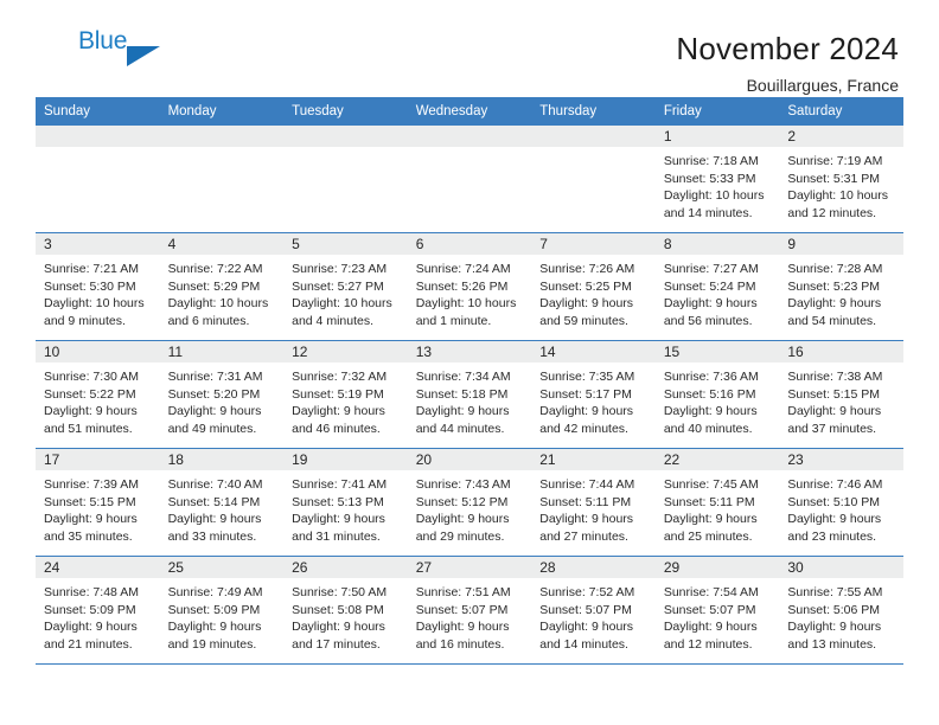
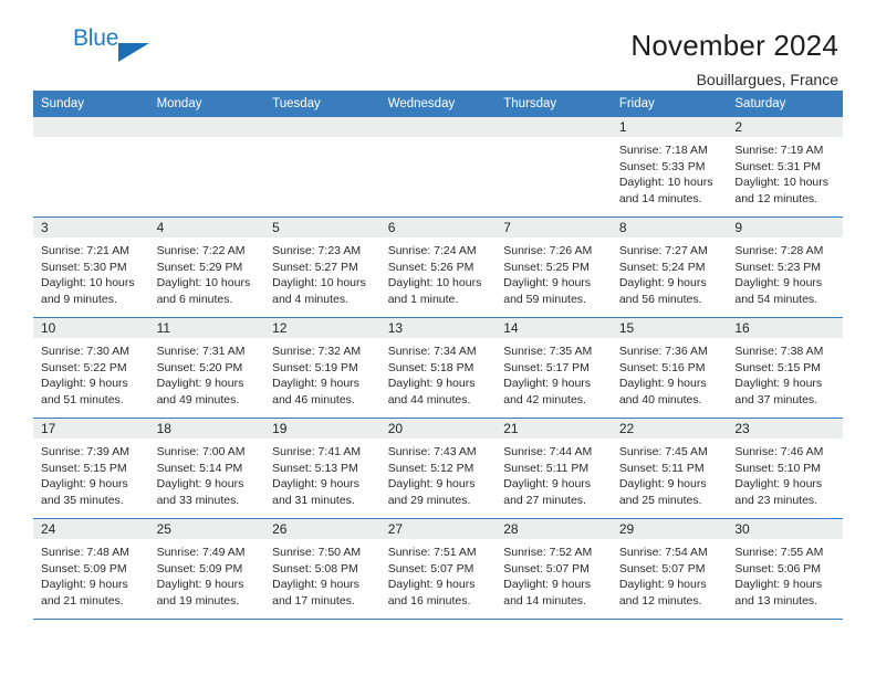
  Blue
  November 2024
  Bouillargues, France
  Sunday	Monday	Tuesday	Wednesday	Thursday	Friday	Saturday
  					1Sunrise: 7:18 AMSunset: 5:33 PMDaylight: 10 hoursand 14 minutes.	2Sunrise: 7:19 AMSunset: 5:31 PMDaylight: 10 hoursand 12 minutes.
  3Sunrise: 7:21 AMSunset: 5:30 PMDaylight: 10 hoursand 9 minutes.	4Sunrise: 7:22 AMSunset: 5:29 PMDaylight: 10 hoursand 6 minutes.	5Sunrise: 7:23 AMSunset: 5:27 PMDaylight: 10 hoursand 4 minutes.	6Sunrise: 7:24 AMSunset: 5:26 PMDaylight: 10 hoursand 1 minute.	7Sunrise: 7:26 AMSunset: 5:25 PMDaylight: 9 hoursand 59 minutes.	8Sunrise: 7:27 AMSunset: 5:24 PMDaylight: 9 hoursand 56 minutes.	9Sunrise: 7:28 AMSunset: 5:23 PMDaylight: 9 hoursand 54 minutes.
  10Sunrise: 7:30 AMSunset: 5:22 PMDaylight: 9 hoursand 51 minutes.	11Sunrise: 7:31 AMSunset: 5:20 PMDaylight: 9 hoursand 49 minutes.	12Sunrise: 7:32 AMSunset: 5:19 PMDaylight: 9 hoursand 46 minutes.	13Sunrise: 7:34 AMSunset: 5:18 PMDaylight: 9 hoursand 44 minutes.	14Sunrise: 7:35 AMSunset: 5:17 PMDaylight: 9 hoursand 42 minutes.	15Sunrise: 7:36 AMSunset: 5:16 PMDaylight: 9 hoursand 40 minutes.	16Sunrise: 7:38 AMSunset: 5:15 PMDaylight: 9 hoursand 37 minutes.
- 17Sunrise: 7:39 AMSunset: 5:15 PMDaylight: 9 hoursand 35 minutes.	18Sunrise: 7:40 AMSunset: 5:14 PMDaylight: 9 hoursand 33 minutes.	19Sunrise: 7:41 AMSunset: 5:13 PMDaylight: 9 hoursand 31 minutes.	20Sunrise: 7:43 AMSunset: 5:12 PMDaylight: 9 hoursand 29 minutes.	21Sunrise: 7:44 AMSunset: 5:11 PMDaylight: 9 hoursand 27 minutes.	22Sunrise: 7:45 AMSunset: 5:11 PMDaylight: 9 hoursand 25 minutes.	23Sunrise: 7:46 AMSunset: 5:10 PMDaylight: 9 hoursand 23 minutes.
+ 17Sunrise: 7:39 AMSunset: 5:15 PMDaylight: 9 hoursand 35 minutes.	18Sunrise: 7:00 AMSunset: 5:14 PMDaylight: 9 hoursand 33 minutes.	19Sunrise: 7:41 AMSunset: 5:13 PMDaylight: 9 hoursand 31 minutes.	20Sunrise: 7:43 AMSunset: 5:12 PMDaylight: 9 hoursand 29 minutes.	21Sunrise: 7:44 AMSunset: 5:11 PMDaylight: 9 hoursand 27 minutes.	22Sunrise: 7:45 AMSunset: 5:11 PMDaylight: 9 hoursand 25 minutes.	23Sunrise: 7:46 AMSunset: 5:10 PMDaylight: 9 hoursand 23 minutes.
  24Sunrise: 7:48 AMSunset: 5:09 PMDaylight: 9 hoursand 21 minutes.	25Sunrise: 7:49 AMSunset: 5:09 PMDaylight: 9 hoursand 19 minutes.	26Sunrise: 7:50 AMSunset: 5:08 PMDaylight: 9 hoursand 17 minutes.	27Sunrise: 7:51 AMSunset: 5:07 PMDaylight: 9 hoursand 16 minutes.	28Sunrise: 7:52 AMSunset: 5:07 PMDaylight: 9 hoursand 14 minutes.	29Sunrise: 7:54 AMSunset: 5:07 PMDaylight: 9 hoursand 12 minutes.	30Sunrise: 7:55 AMSunset: 5:06 PMDaylight: 9 hoursand 13 minutes.
